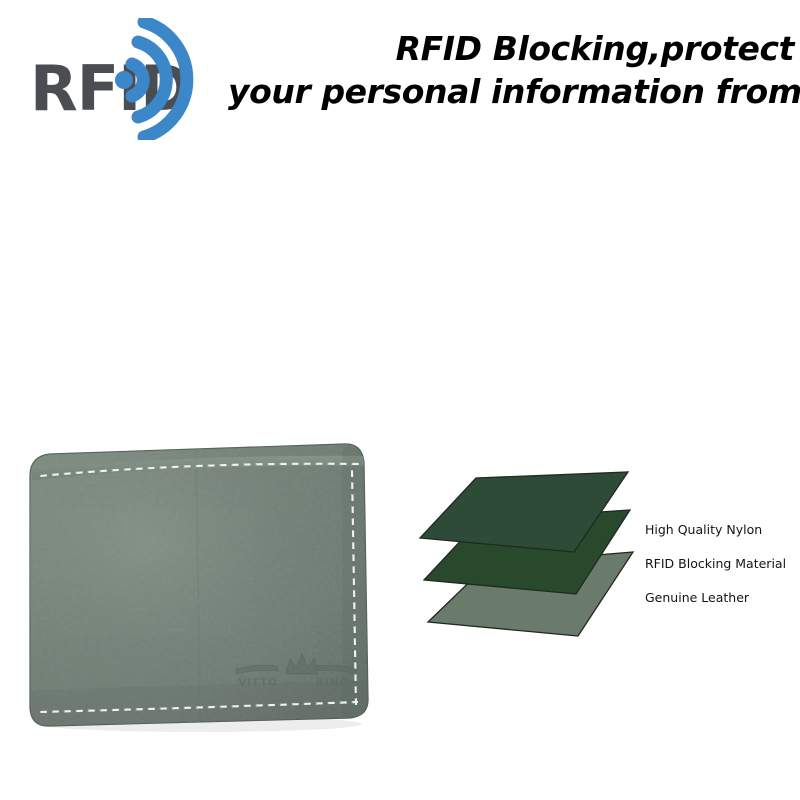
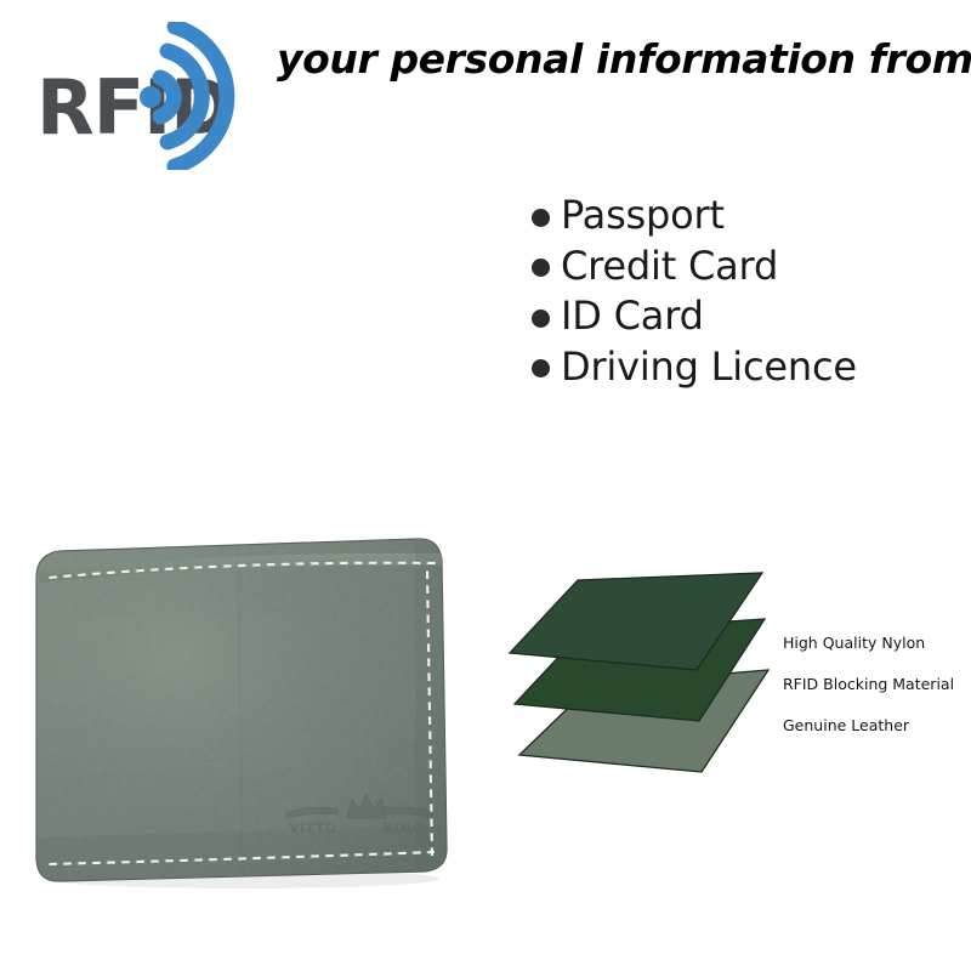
  RFI
- RFID Blocking,protect
  your personal information from
+ Passport
+ Credit Card
+ ID Card
+ Driving Licence
  High Quality Nylon
  RFID Blocking Material
  Genuine Leather
